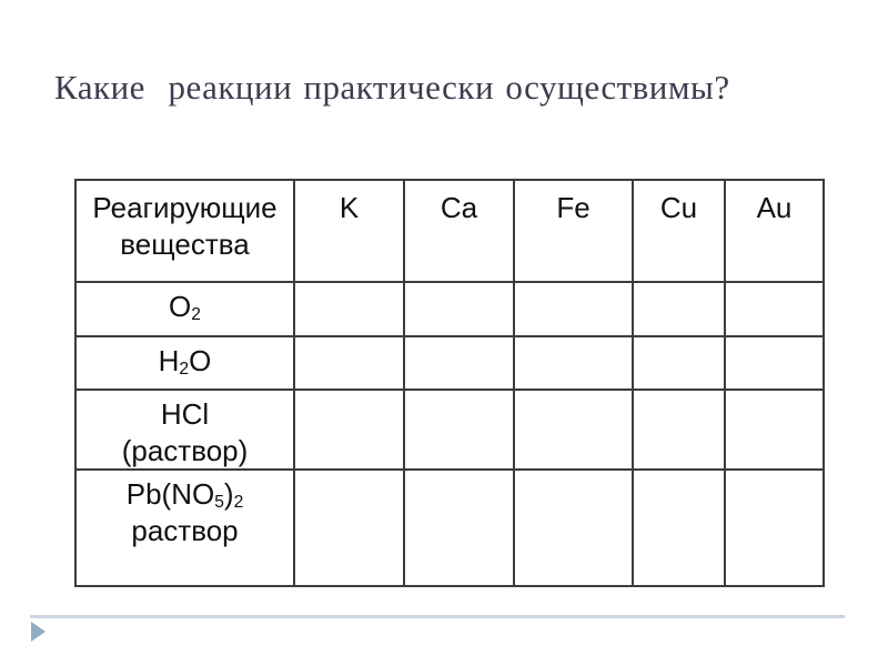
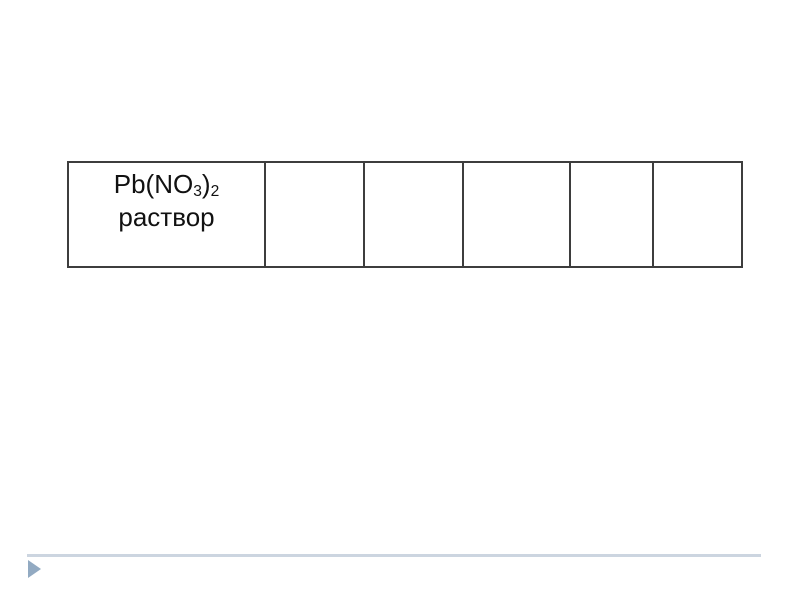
- Какие реакции практически осуществимы?
- Реагирующие вещества	K	Ca	Fe	Cu	Au
- O2
- H2O
- HCl (раствор)
- Pb(NO5)2 раствор
+ Pb(NO3)2 раствор
